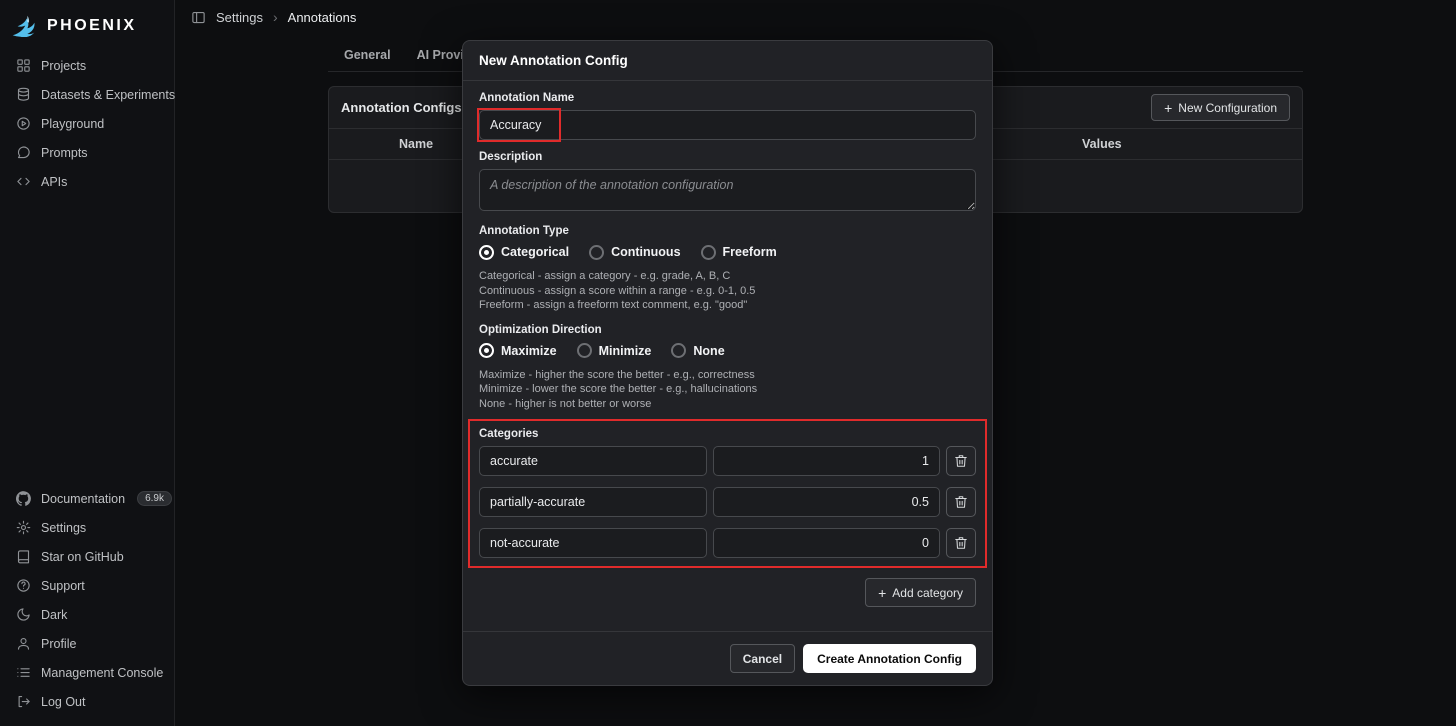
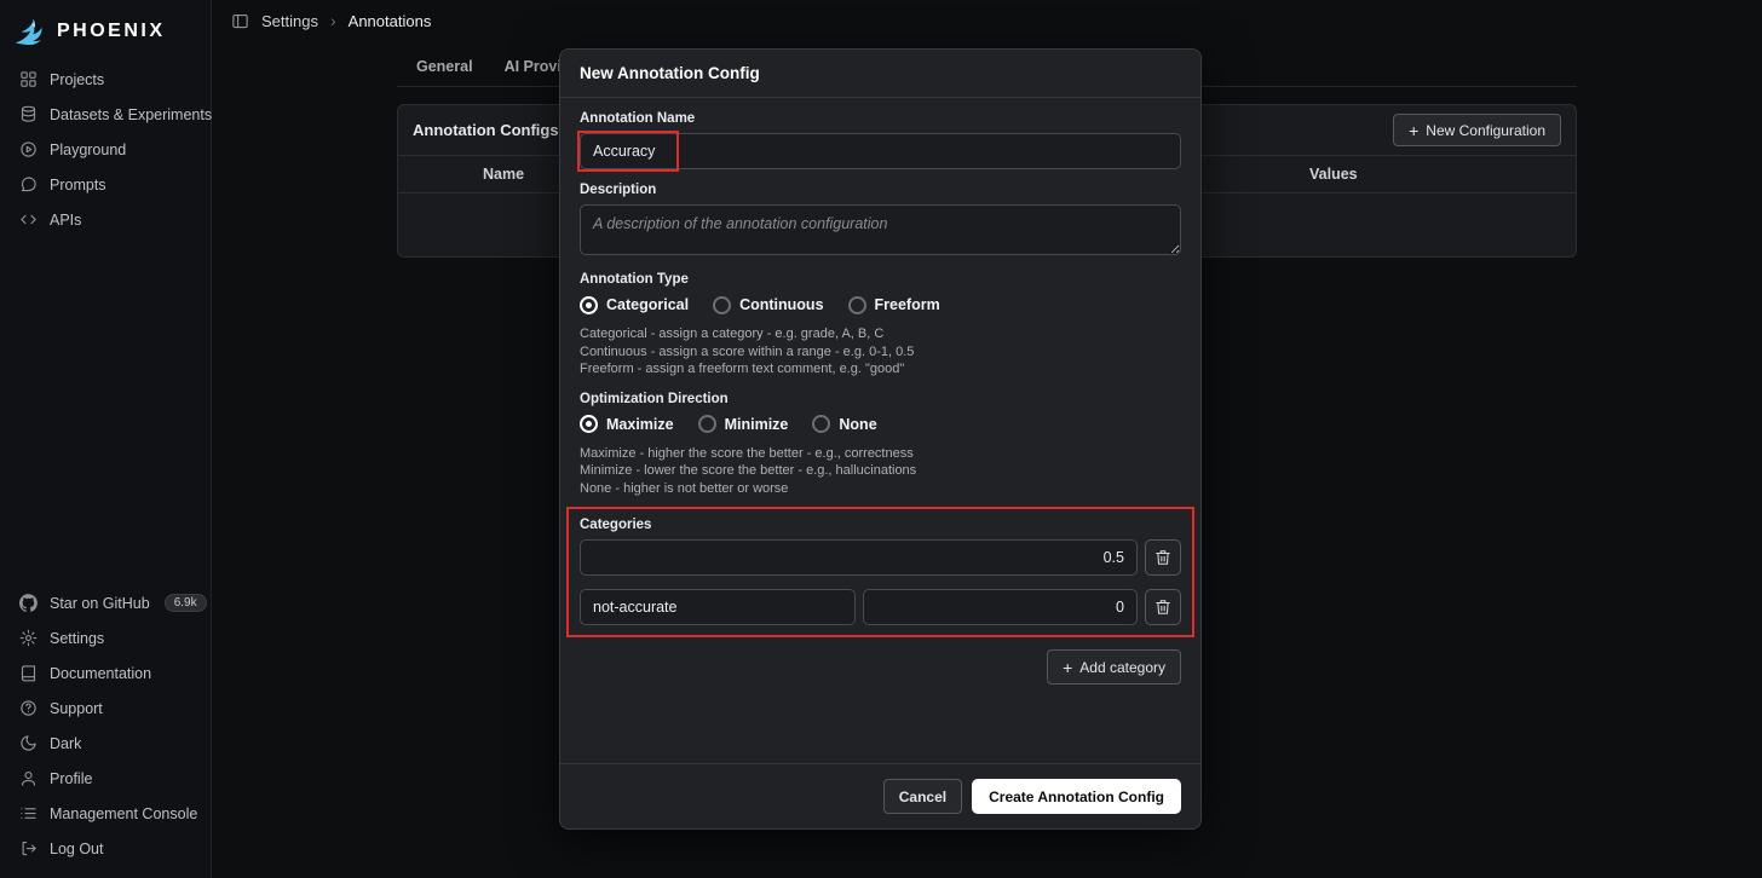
  PHOENIX
  Projects
  Datasets & Experiments
  Playground
  Prompts
  APIs
- Documentation
+ Star on GitHub
  6.9k
  Settings
- Star on GitHub
+ Documentation
  Support
  Dark
  Profile
  Management Console
  Log Out
  Settings
  ›
  Annotations
  General
  Annotation Configs
  +
  New Configuration
  Name
  Values
  New Annotation Config
  Annotation Name
  Accuracy
  Description
  A description of the annotation configuration
  Annotation Type
  Categorical
  Continuous
  Freeform
  Categorical - assign a category - e.g. grade, A, B, C
  Continuous - assign a score within a range - e.g. 0-1, 0.5
  Freeform - assign a freeform text comment, e.g. "good"
  Optimization Direction
  Maximize
  Minimize
  None
  Maximize - higher the score the better - e.g., correctness
  Minimize - lower the score the better - e.g., hallucinations
  None - higher is not better or worse
  Categories
- accurate
- 1
- partially-accurate
  0.5
  not-accurate
  0
  +
  Add category
  Cancel
  Create Annotation Config
